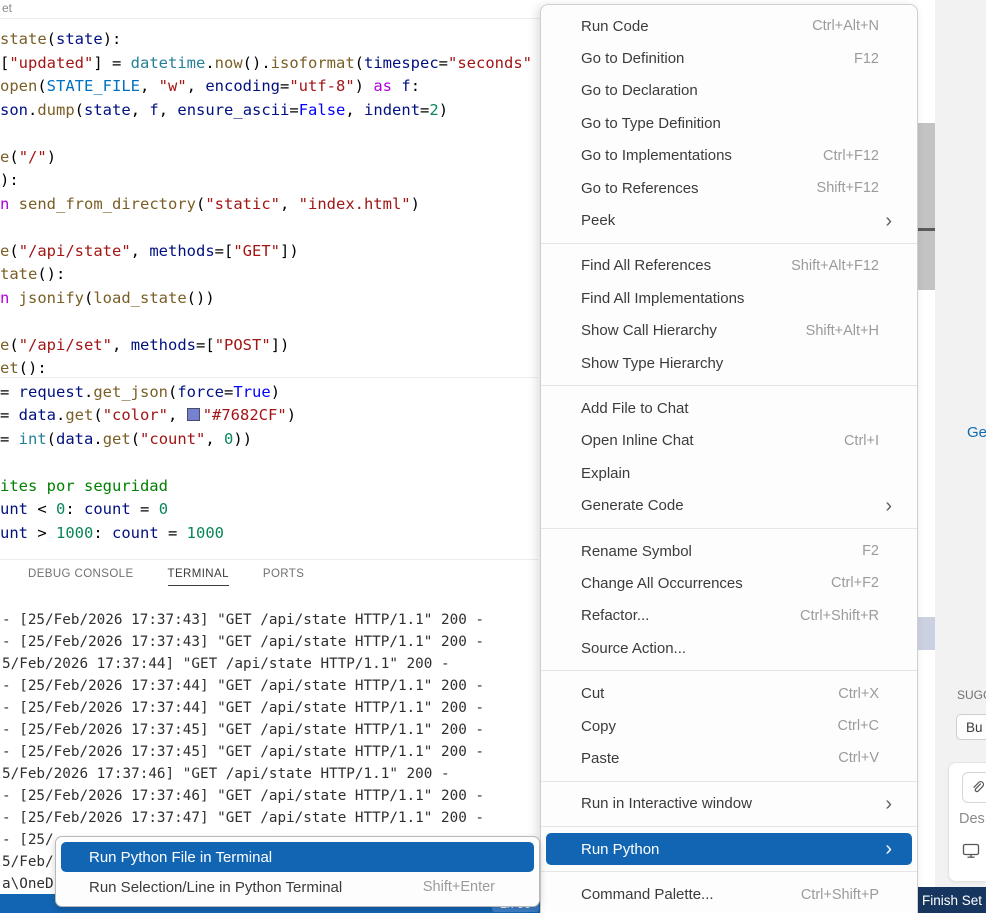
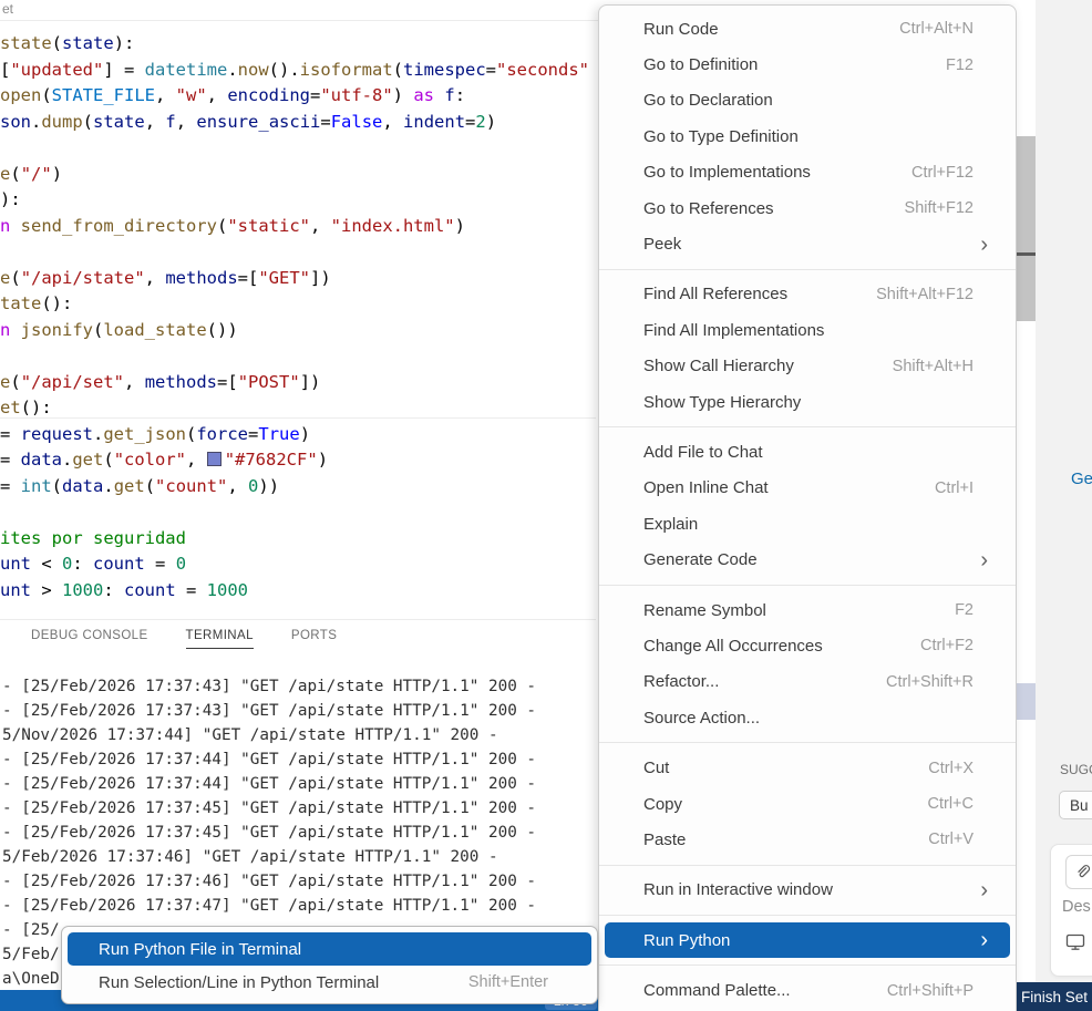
  et
  state(state):
  ["updated"] = datetime.now().isoformat(timespec="seconds"
  open(STATE_FILE, "w", encoding="utf-8") as f:
  son.dump(state, f, ensure_ascii=False, indent=2)
  e("/")
  ):
  n send_from_directory("static", "index.html")
  e("/api/state", methods=["GET"])
  tate():
  n jsonify(load_state())
  e("/api/set", methods=["POST"])
  et():
  = request.get_json(force=True)
  = data.get("color", "#7682CF")
  = int(data.get("count", 0))
  ites por seguridad
  unt < 0: count = 0
  unt > 1000: count = 1000
  DEBUG CONSOLE
  TERMINAL
  PORTS
  - [25/Feb/2026 17:37:43] "GET /api/state HTTP/1.1" 200 -
  - [25/Feb/2026 17:37:43] "GET /api/state HTTP/1.1" 200 -
- 5/Feb/2026 17:37:44] "GET /api/state HTTP/1.1" 200 -
+ 5/Nov/2026 17:37:44] "GET /api/state HTTP/1.1" 200 -
  - [25/Feb/2026 17:37:44] "GET /api/state HTTP/1.1" 200 -
  - [25/Feb/2026 17:37:44] "GET /api/state HTTP/1.1" 200 -
  - [25/Feb/2026 17:37:45] "GET /api/state HTTP/1.1" 200 -
  - [25/Feb/2026 17:37:45] "GET /api/state HTTP/1.1" 200 -
  5/Feb/2026 17:37:46] "GET /api/state HTTP/1.1" 200 -
  - [25/Feb/2026 17:37:46] "GET /api/state HTTP/1.1" 200 -
  - [25/Feb/2026 17:37:47] "GET /api/state HTTP/1.1" 200 -
  - [25/
  5/Feb/
  a\OneD
  Ge
  SUG
  Bu
  Des
  Finish Set
  Run Code
  Ctrl+Alt+N
  Go to Definition
  F12
  Go to Declaration
  Go to Type Definition
  Go to Implementations
  Ctrl+F12
  Go to References
  Shift+F12
  Peek
  ›
  Find All References
  Shift+Alt+F12
  Find All Implementations
  Show Call Hierarchy
  Shift+Alt+H
  Show Type Hierarchy
  Add File to Chat
  Open Inline Chat
  Ctrl+I
  Explain
  Generate Code
  ›
  Rename Symbol
  F2
  Change All Occurrences
  Ctrl+F2
  Refactor...
  Ctrl+Shift+R
  Source Action...
  Cut
  Ctrl+X
  Copy
  Ctrl+C
  Paste
  Ctrl+V
  Run in Interactive window
  ›
  Run Python
  ›
  Command Palette...
  Ctrl+Shift+P
  Run Python File in Terminal
  Run Selection/Line in Python Terminal
  Shift+Enter
